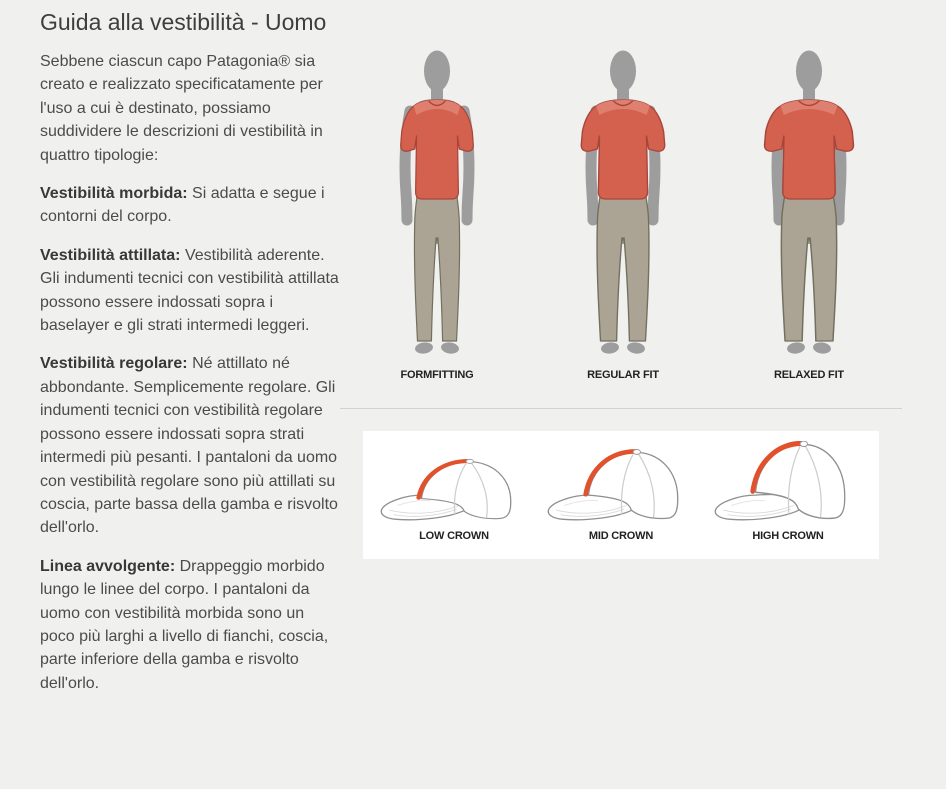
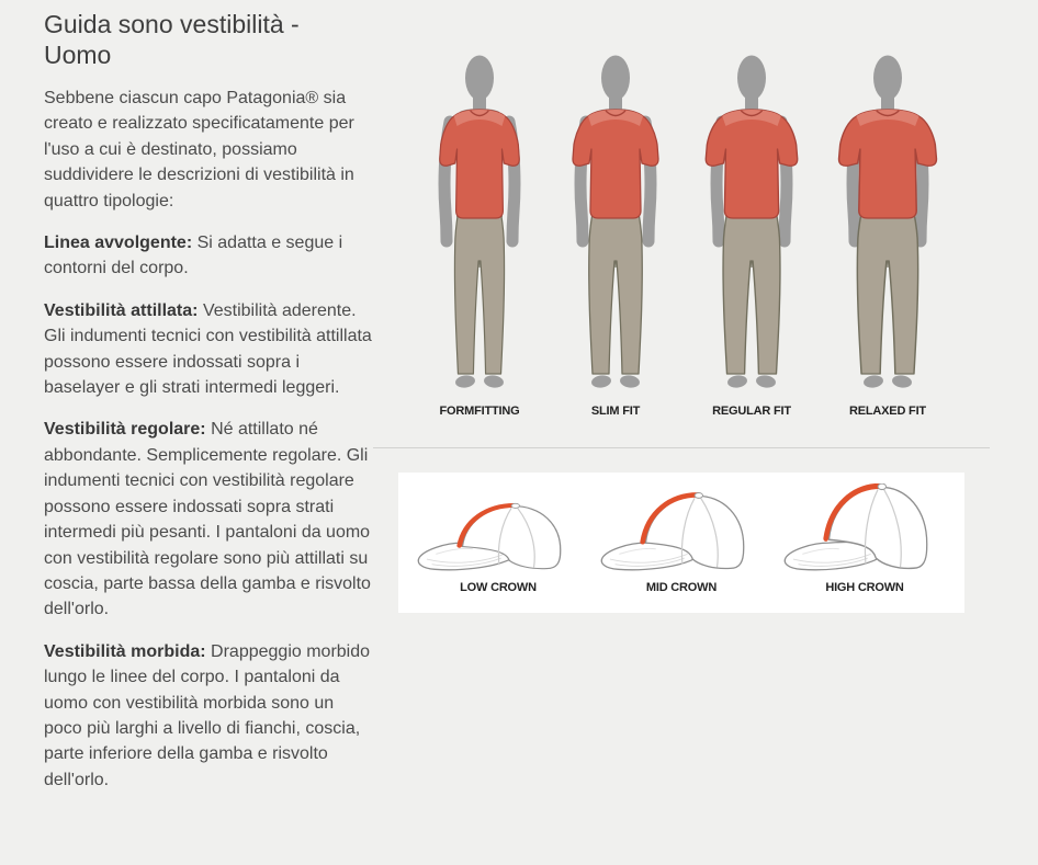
- Guida alla vestibilità - Uomo
+ Guida sono vestibilità - Uomo
  Sebbene ciascun capo Patagonia® sia creato e realizzato specificatamente per l'uso a cui è destinato, possiamo suddividere le descrizioni di vestibilità in quattro tipologie:
- Vestibilità morbida: Si adatta e segue i contorni del corpo.
+ Linea avvolgente: Si adatta e segue i contorni del corpo.
  Vestibilità attillata: Vestibilità aderente. Gli indumenti tecnici con vestibilità attillata possono essere indossati sopra i baselayer e gli strati intermedi leggeri.
  Vestibilità regolare: Né attillato né abbondante. Semplicemente regolare. Gli indumenti tecnici con vestibilità regolare possono essere indossati sopra strati intermedi più pesanti. I pantaloni da uomo con vestibilità regolare sono più attillati su coscia, parte bassa della gamba e risvolto dell'orlo.
- Linea avvolgente: Drappeggio morbido lungo le linee del corpo. I pantaloni da uomo con vestibilità morbida sono un poco più larghi a livello di fianchi, coscia, parte inferiore della gamba e risvolto dell'orlo.
+ Vestibilità morbida: Drappeggio morbido lungo le linee del corpo. I pantaloni da uomo con vestibilità morbida sono un poco più larghi a livello di fianchi, coscia, parte inferiore della gamba e risvolto dell'orlo.
  FORMFITTING
+ SLIM FIT
  REGULAR FIT
  RELAXED FIT
  LOW CROWN
  MID CROWN
  HIGH CROWN
